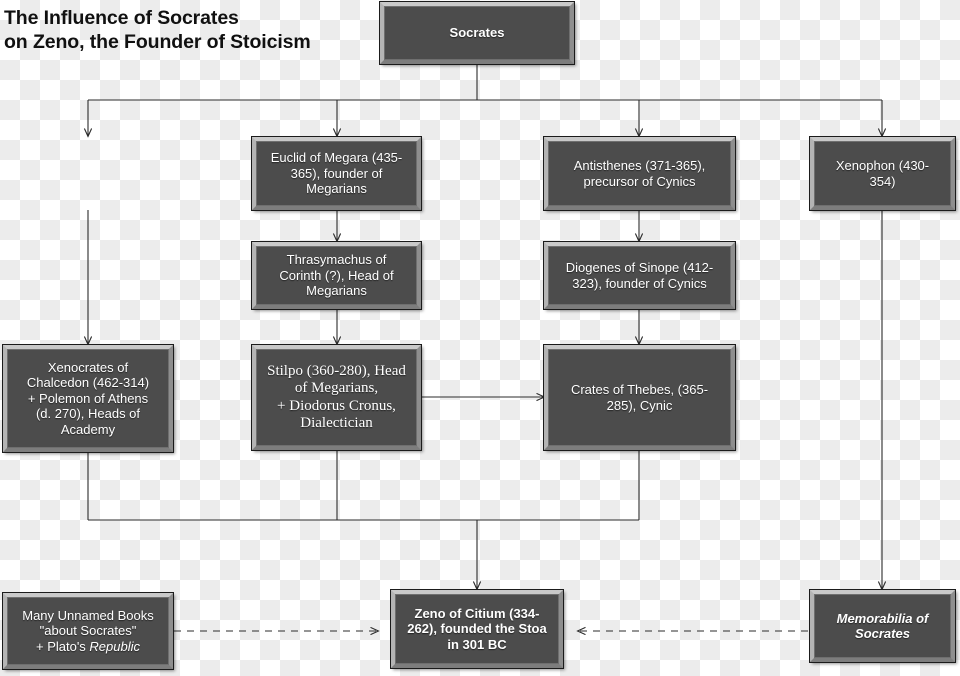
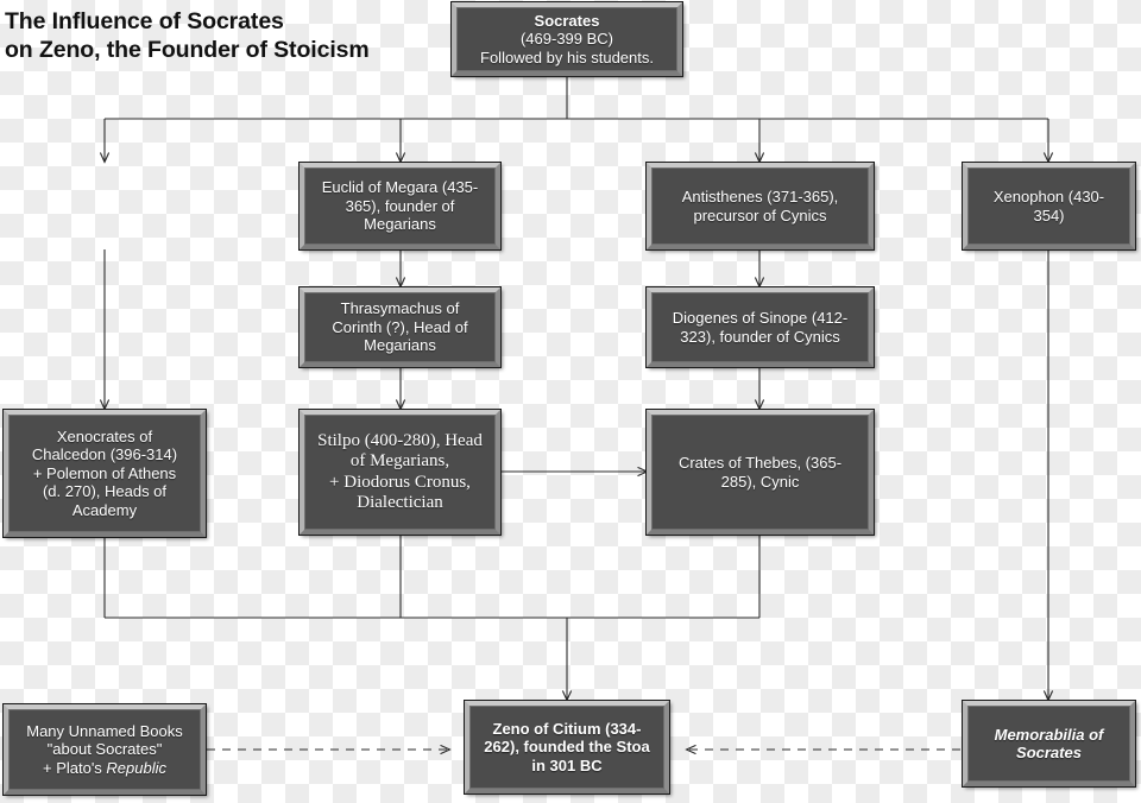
  The Influence of Socrates
  on Zeno, the Founder of Stoicism
  Socrates
+ (469-399 BC)
+ Followed by his students.
  Euclid of Megara (435-
  365), founder of
  Megarians
  Antisthenes (371-365),
  precursor of Cynics
  Xenophon (430-
  354)
  Thrasymachus of
  Corinth (?), Head of
  Megarians
  Diogenes of Sinope (412-
  323), founder of Cynics
  Xenocrates of
- Chalcedon (462-314)
+ Chalcedon (396-314)
  + Polemon of Athens
  (d. 270), Heads of
  Academy
- Stilpo (360-280), Head
+ Stilpo (400-280), Head
  of Megarians,
  + Diodorus Cronus,
  Dialectician
  Crates of Thebes, (365-
  285), Cynic
  Many Unnamed Books
  "about Socrates"
  + Plato's Republic
  Zeno of Citium (334-
  262), founded the Stoa
  in 301 BC
  Memorabilia of
  Socrates
